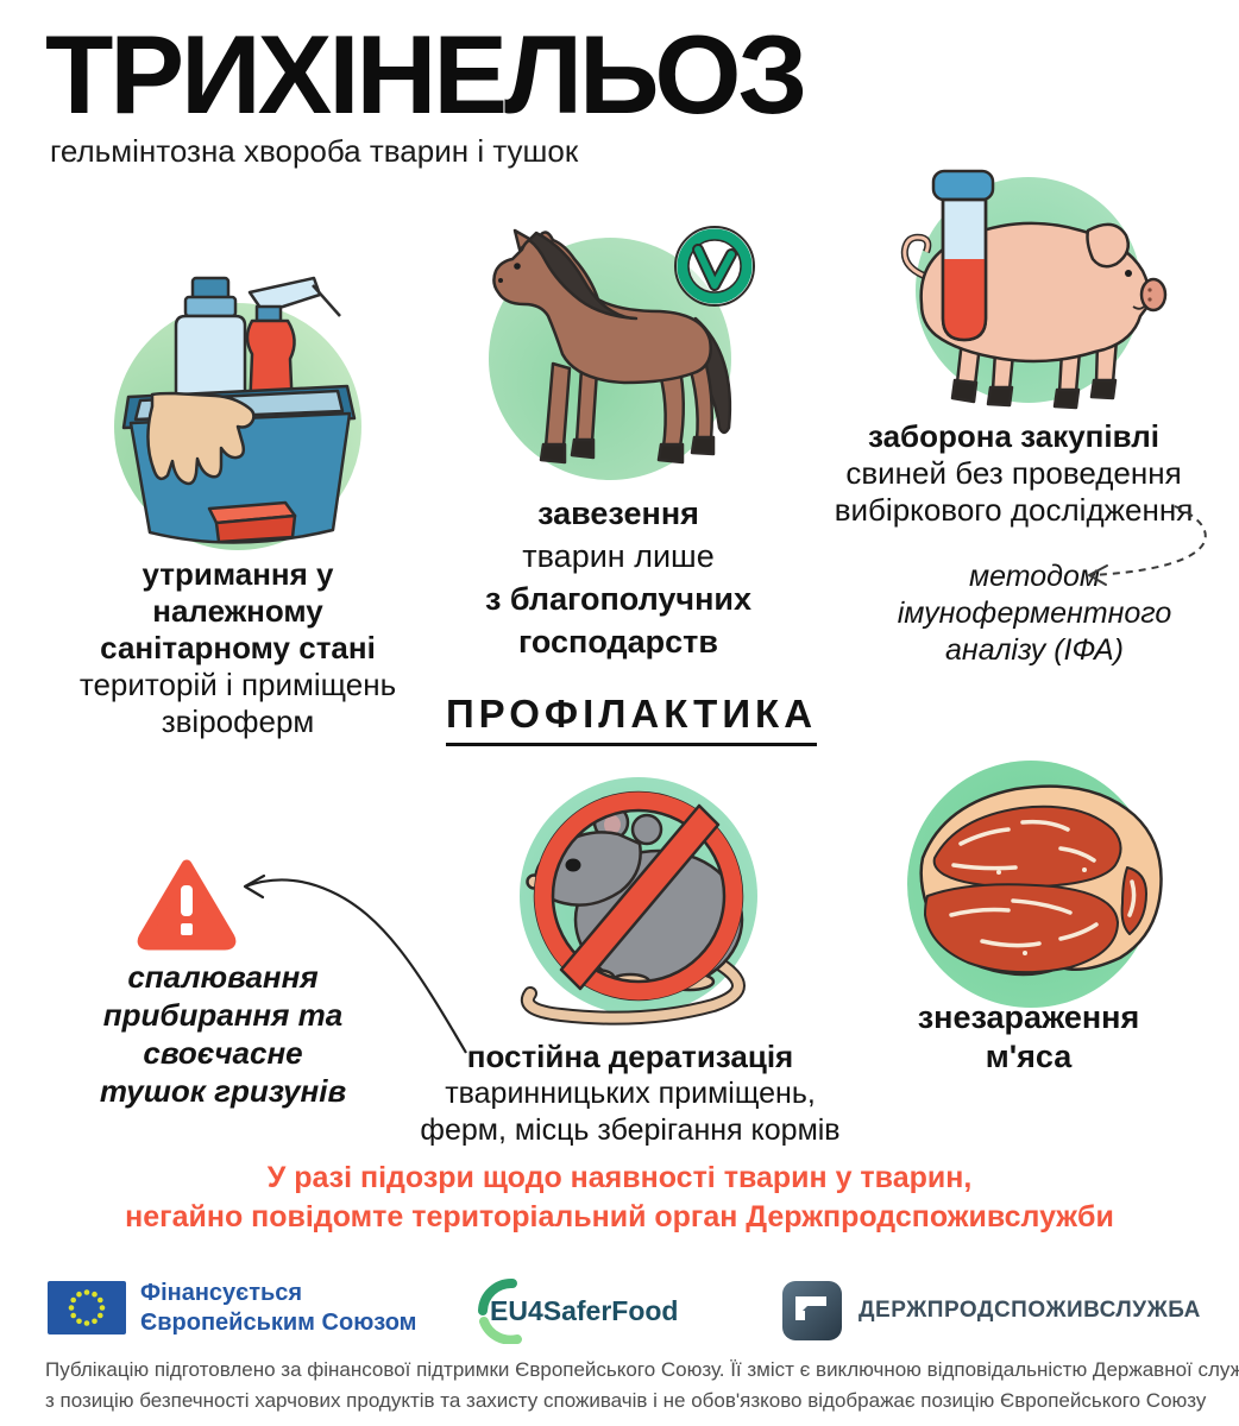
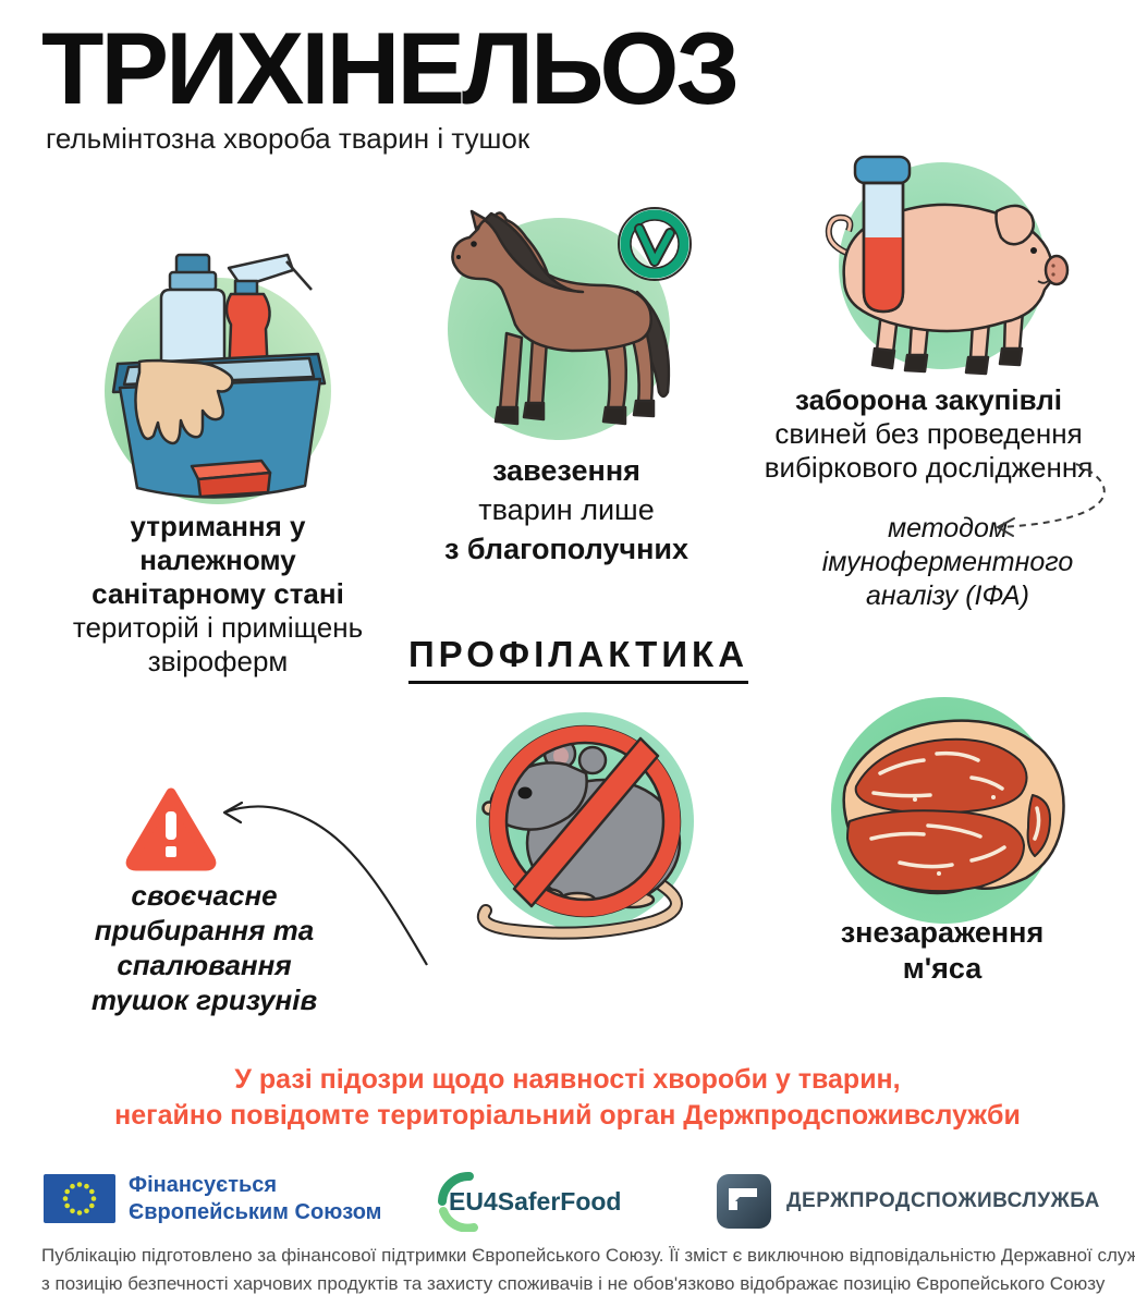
  ТРИХІНЕЛЬОЗ
  гельмінтозна хвороба тварин і тушок
  утримання у
  належному
  санітарному стані
  територій і приміщень
  звіроферм
  завезення
  тварин лише
  з благополучних
- господарств
  заборона закупівлі
  свиней без проведення
  вибіркового дослідження
  методо
  імуноферментного
  аналізу (ІФА)
  ПРОФІЛАКТИКА
- спалювання
+ своєчасне
  прибирання та
- своєчасне
+ спалювання
  тушок гризунів
- постійна дератизація
- тваринницьких приміщень,
- ферм, місць зберігання кормів
  знезараження
  м'яса
- У разі підозри щодо наявності тварин у тварин,
+ У разі підозри щодо наявності хвороби у тварин,
  негайно повідомте територіальний орган Держпродспоживслужби
  Фінансується
  Європейським Союзом
  EU4SaferFood
  ДЕРЖПРОДСПОЖИВСЛУЖБА
  Публікацію підготовлено за фінансової підтримки Європейського Союзу. Її зміст є виключною відповідальністю Державної служ
  з позицію безпечності харчових продуктів та захисту споживачів і не обов'язково відображає позицію Європейського Союзу
